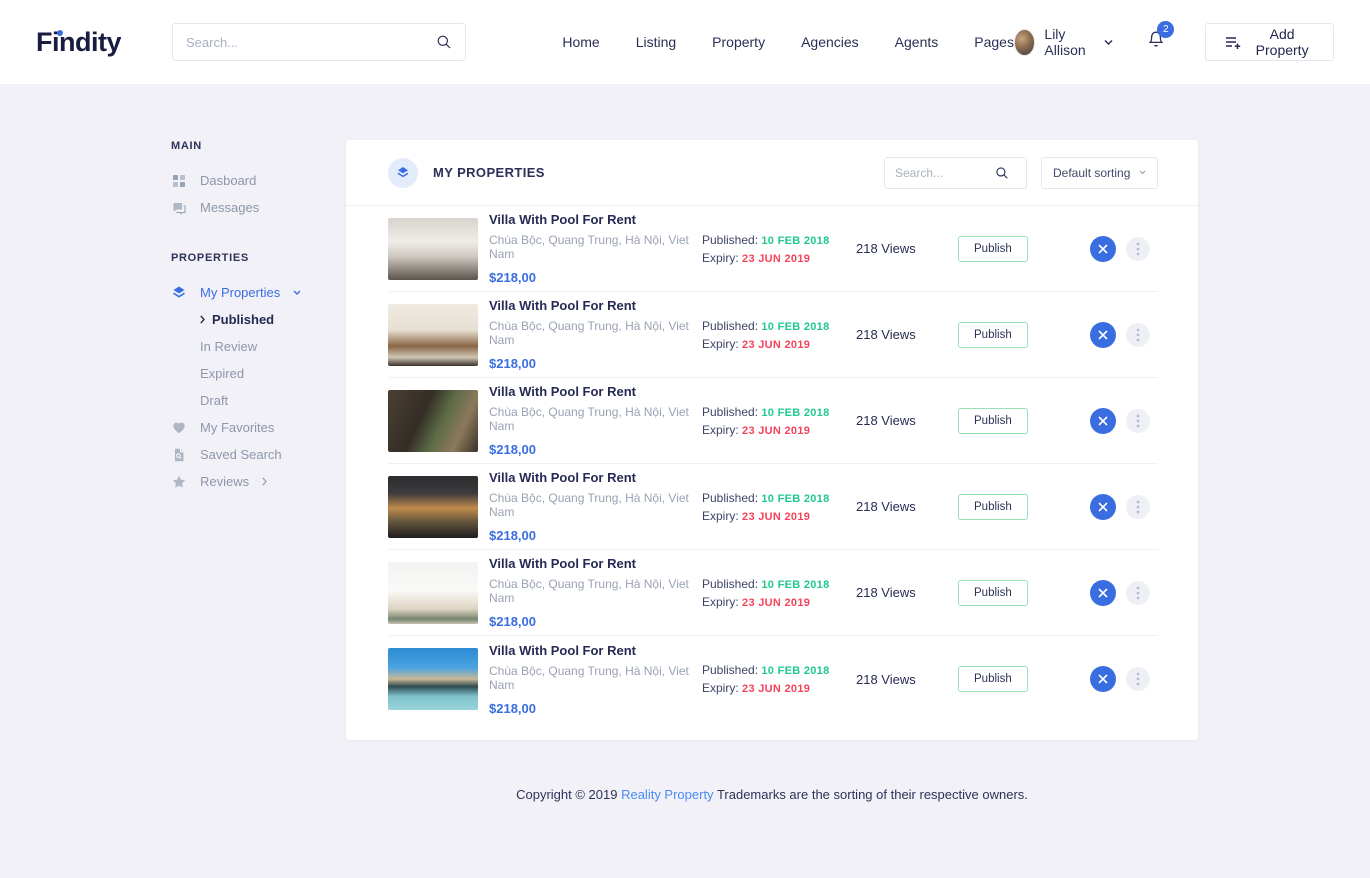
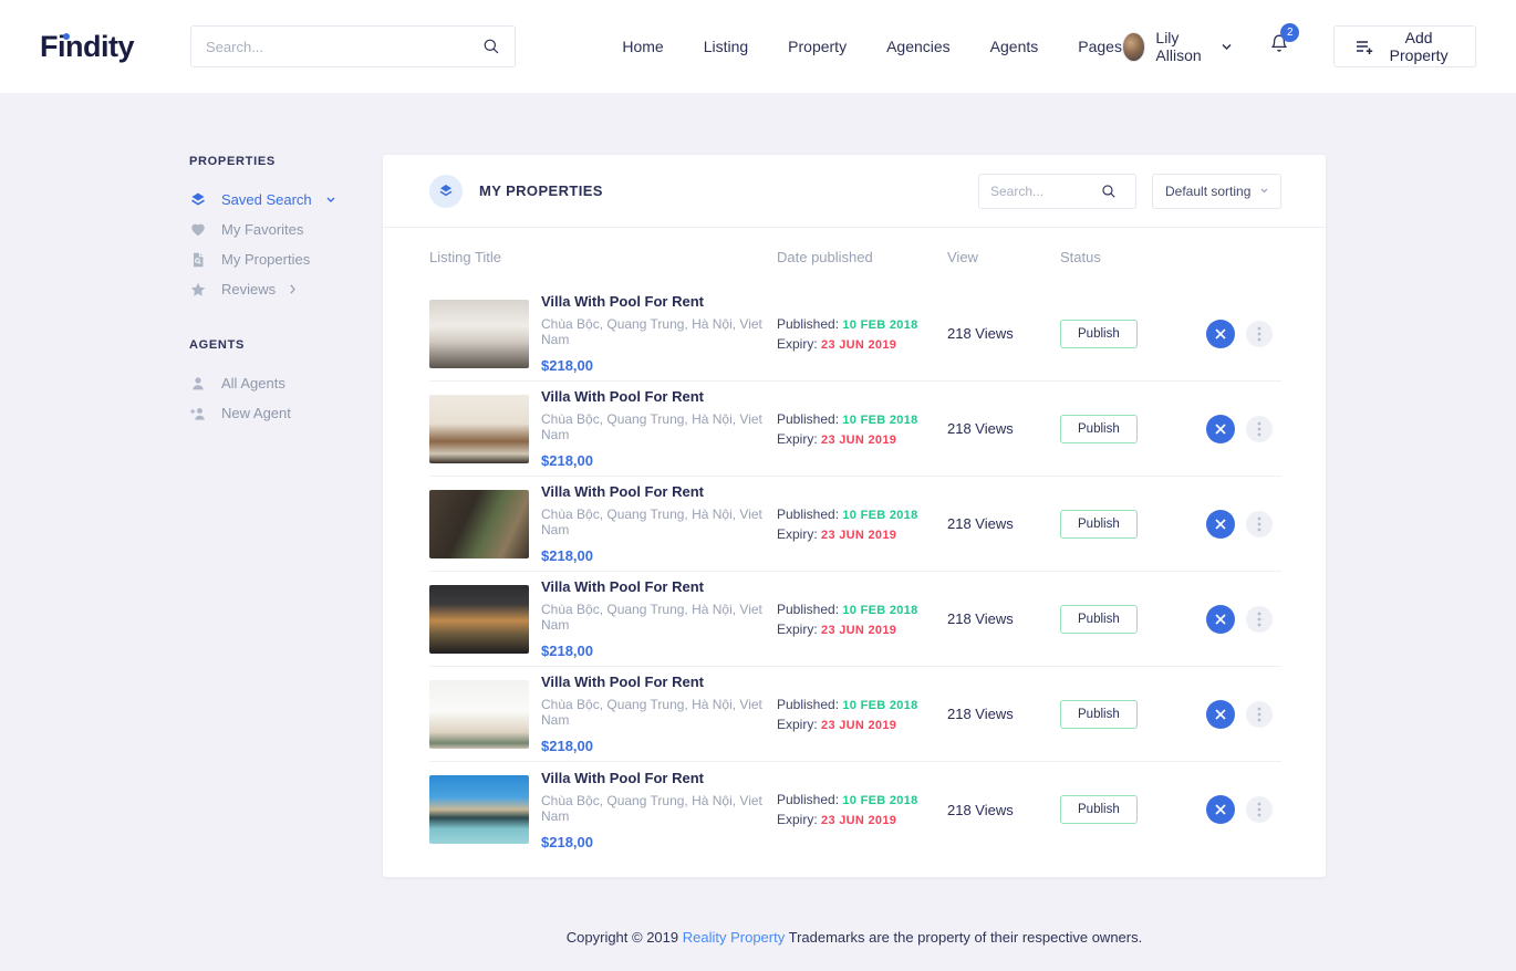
  Findity
  Search...
  Home
  Listing
  Property
  Agencies
  Agents
  Pages
  Lily Allison
  2
  Add Property
- MAIN
- Dasboard
- Messages
  PROPERTIES
- My Properties
+ Saved Search
- Published
- In Review
- Expired
- Draft
  My Favorites
- Saved Search
+ My Properties
  Reviews
+ AGENTS
+ All Agents
+ New Agent
  MY PROPERTIES
  Search...
  Default sorting
+ Listing Title
+ Date published
+ View
+ Status
  Villa With Pool For Rent
  Chùa Bộc, Quang Trung, Hà Nội, Viet Nam
  $218,00
  Published: 10 FEB 2018
  Expiry: 23 JUN 2019
  218 Views
  Publish
  Villa With Pool For Rent
  Chùa Bộc, Quang Trung, Hà Nội, Viet Nam
  $218,00
  Published: 10 FEB 2018
  Expiry: 23 JUN 2019
  218 Views
  Publish
  Villa With Pool For Rent
  Chùa Bộc, Quang Trung, Hà Nội, Viet Nam
  $218,00
  Published: 10 FEB 2018
  Expiry: 23 JUN 2019
  218 Views
  Publish
  Villa With Pool For Rent
  Chùa Bộc, Quang Trung, Hà Nội, Viet Nam
  $218,00
  Published: 10 FEB 2018
  Expiry: 23 JUN 2019
  218 Views
  Publish
  Villa With Pool For Rent
  Chùa Bộc, Quang Trung, Hà Nội, Viet Nam
  $218,00
  Published: 10 FEB 2018
  Expiry: 23 JUN 2019
  218 Views
  Publish
  Villa With Pool For Rent
  Chùa Bộc, Quang Trung, Hà Nội, Viet Nam
  $218,00
  Published: 10 FEB 2018
  Expiry: 23 JUN 2019
  218 Views
  Publish
- Copyright © 2019 Reality Property Trademarks are the sorting of their respective owners.
+ Copyright © 2019 Reality Property Trademarks are the property of their respective owners.
